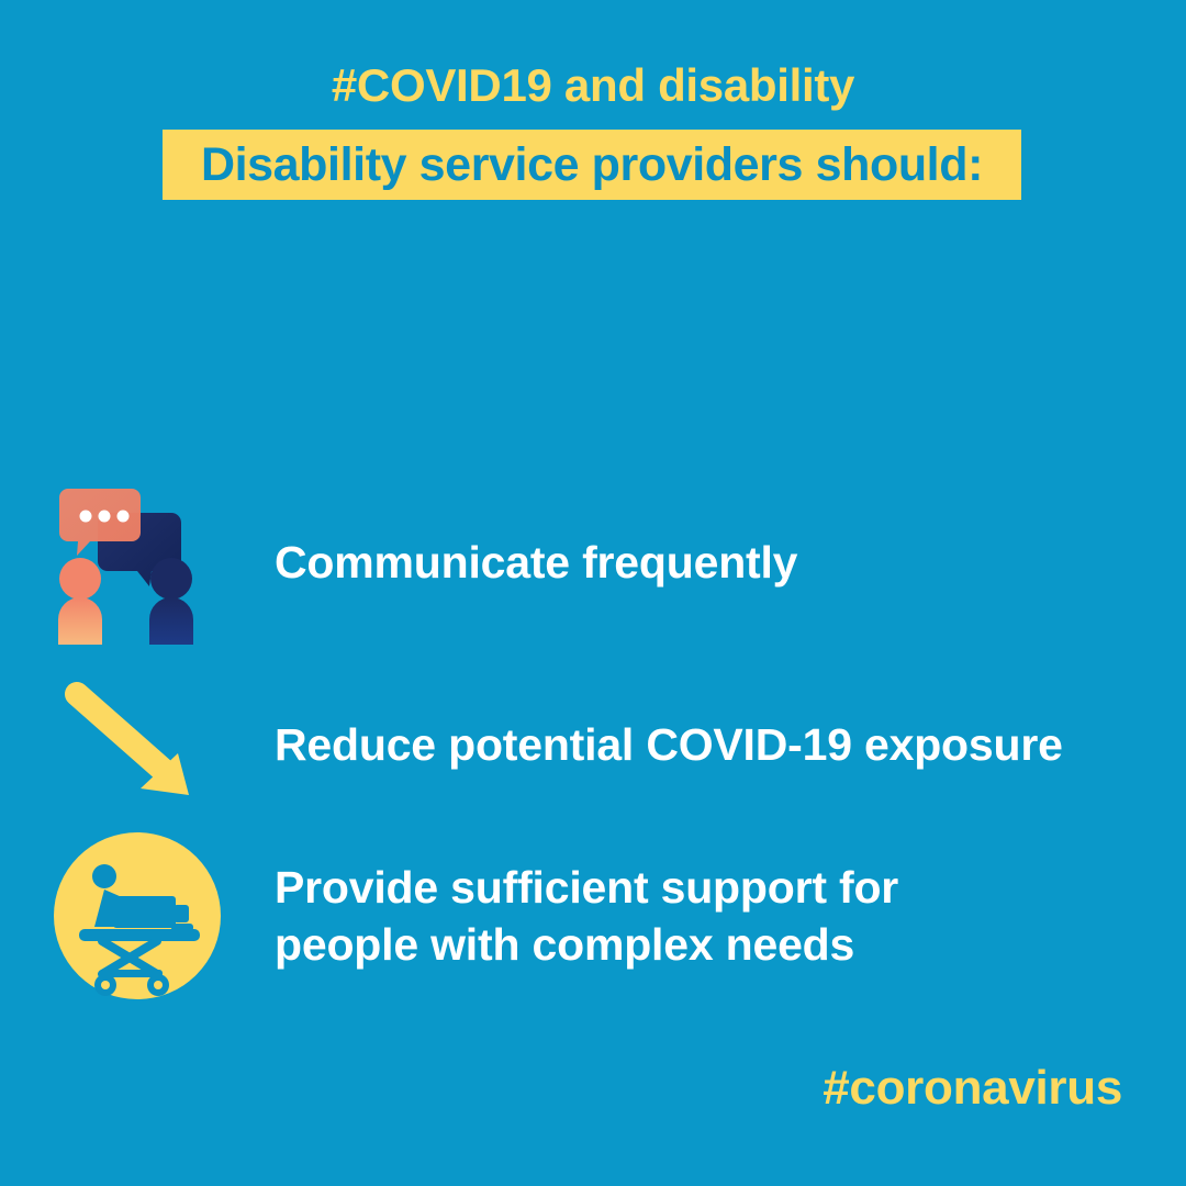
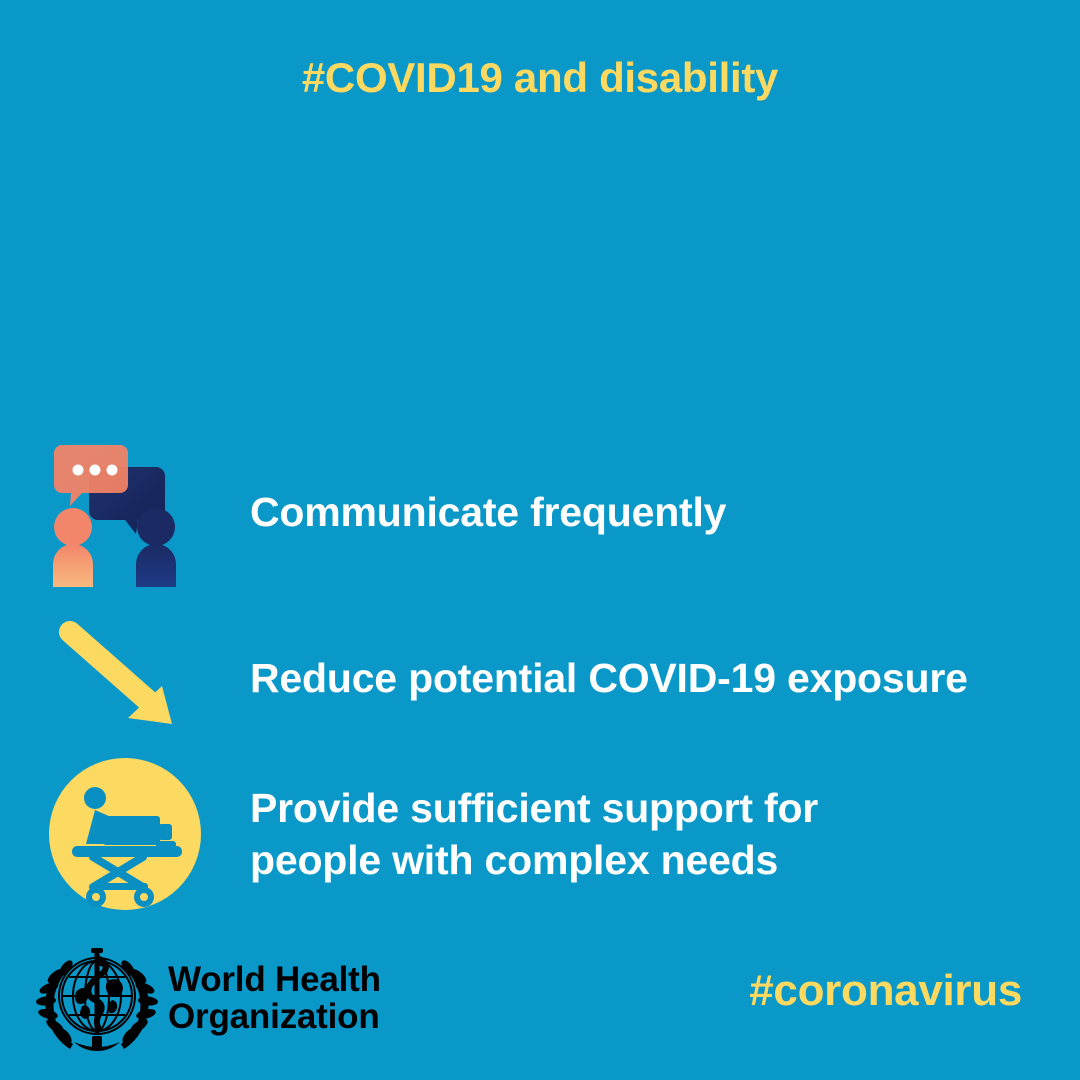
  #COVID19 and disability
- Disability service providers should:
  Communicate frequently
  Reduce potential COVID-19 exposure
  Provide sufficient support for
  people with complex needs
+ World Health
+ Organization
  #coronavirus
